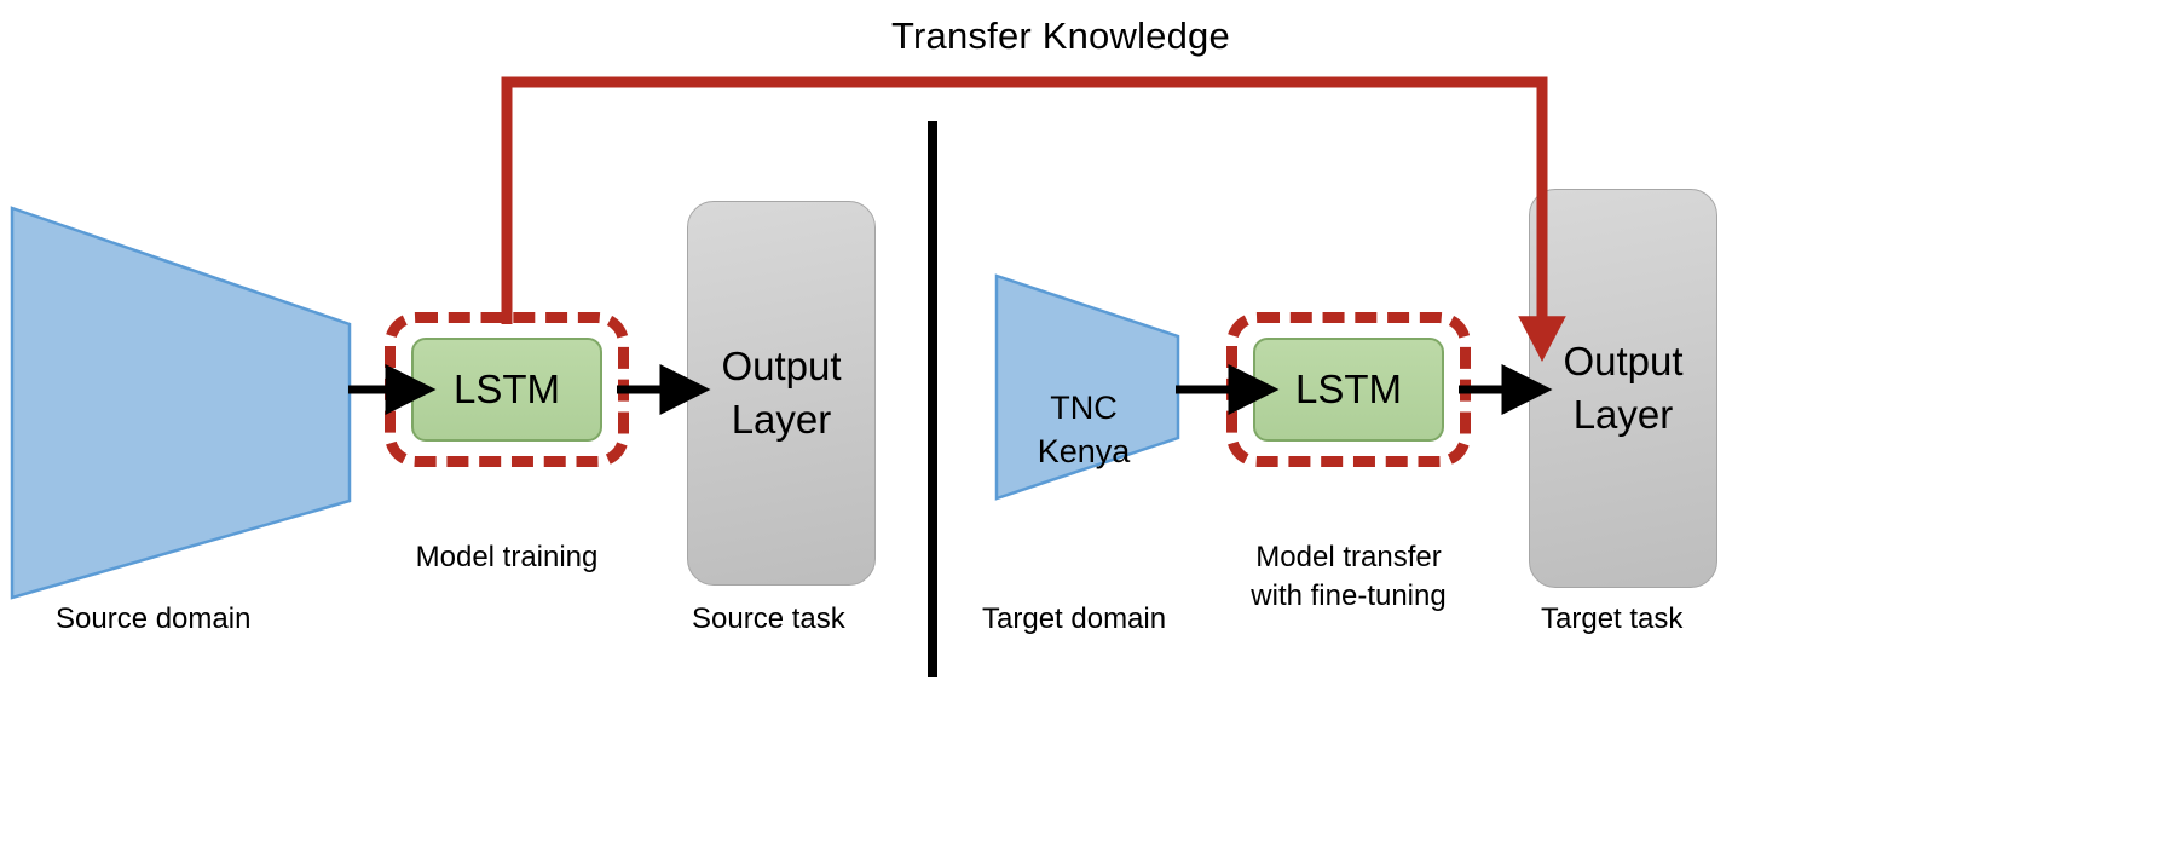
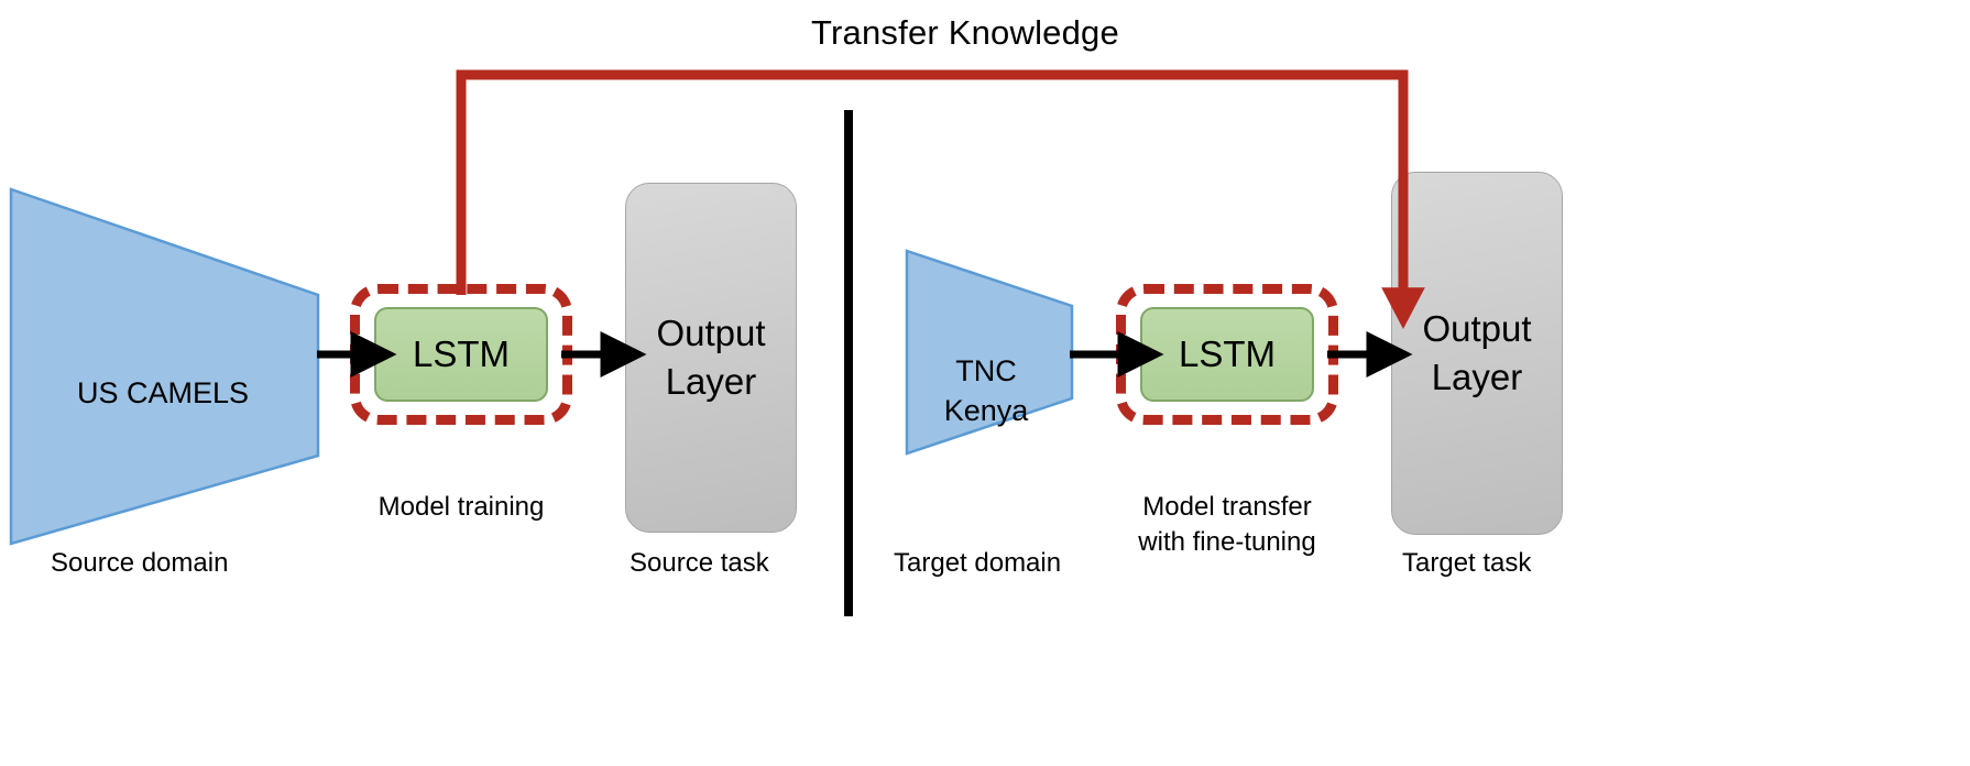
  Transfer Knowledge
+ US CAMELS
  LSTM
  Model training
  Output
  Layer
  Source domain
  Source task
  TNC
  Kenya
  LSTM
  Model transfer
  with fine-tuning
  Output
  Layer
  Target domain
  Target task
